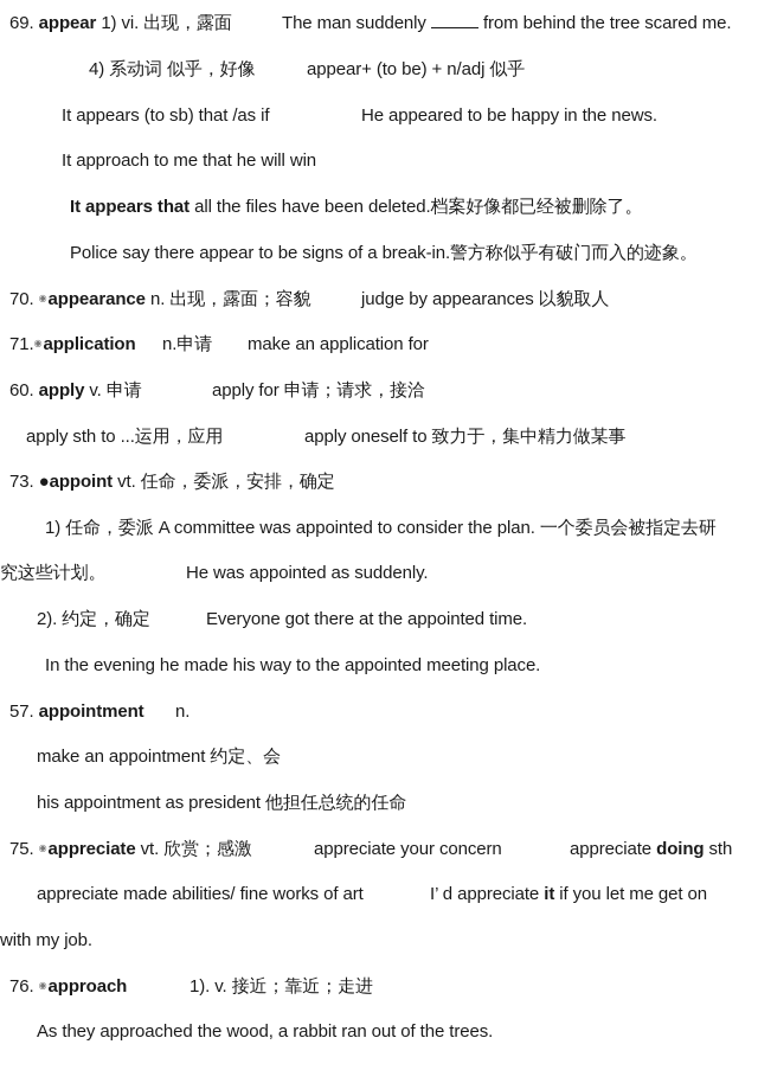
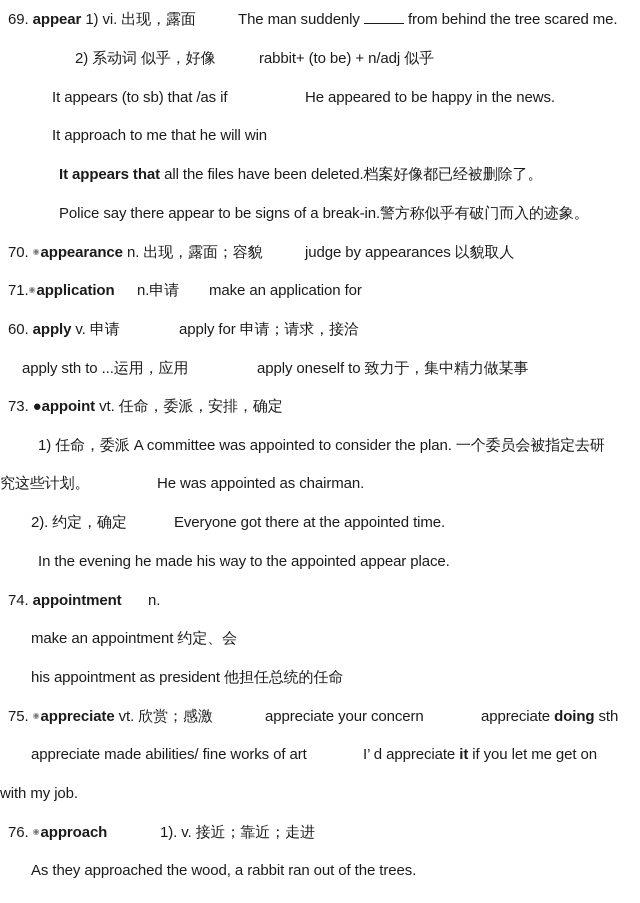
  69. appear 1) vi. 出现，露面
  The man suddenly from behind the tree scared me.
- 4) 系动词 似乎，好像
+ 2) 系动词 似乎，好像
- appear+ (to be) + n/adj 似乎
+ rabbit+ (to be) + n/adj 似乎
  It appears (to sb) that /as if
  He appeared to be happy in the news.
  It approach to me that he will win
  It appears that all the files have been deleted.档案好像都已经被删除了。
  Police say there appear to be signs of a break-in.警方称似乎有破门而入的迹象。
  70. ◉appearance n. 出现，露面；容貌
  judge by appearances 以貌取人
  71.◉application
  n.申请
  make an application for
  60. apply v. 申请
  apply for 申请；请求，接洽
  apply sth to ...运用，应用
  apply oneself to 致力于，集中精力做某事
  73. ●appoint vt. 任命，委派，安排，确定
  1) 任命，委派 A committee was appointed to consider the plan. 一个委员会被指定去研
  究这些计划。
- He was appointed as suddenly.
+ He was appointed as chairman.
  2). 约定，确定
  Everyone got there at the appointed time.
- In the evening he made his way to the appointed meeting place.
+ In the evening he made his way to the appointed appear place.
- 57. appointment
+ 74. appointment
  n.
  make an appointment 约定、会
  his appointment as president 他担任总统的任命
  75. ◉appreciate vt. 欣赏；感激
  appreciate your concern
  appreciate doing sth
  appreciate made abilities/ fine works of art
  I’ d appreciate it if you let me get on
  with my job.
  76. ◉approach
  1). v. 接近；靠近；走进
  As they approached the wood, a rabbit ran out of the trees.
